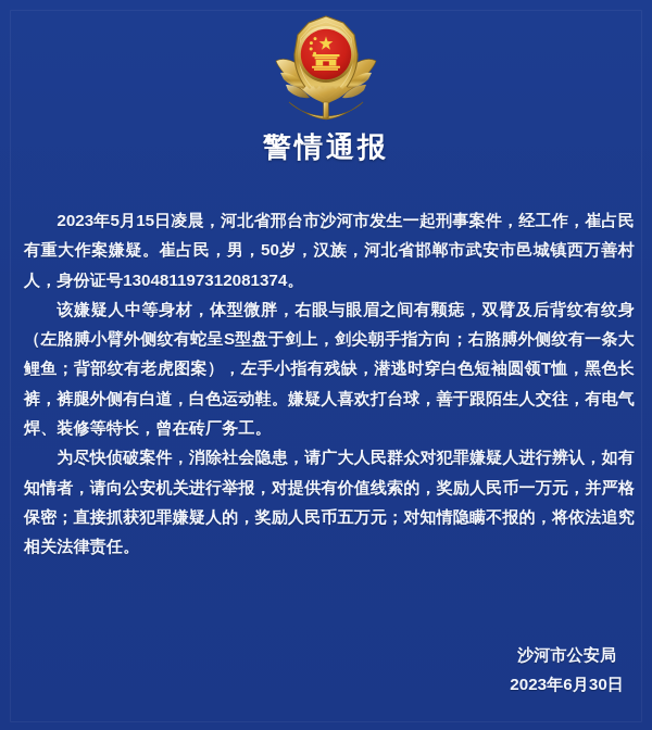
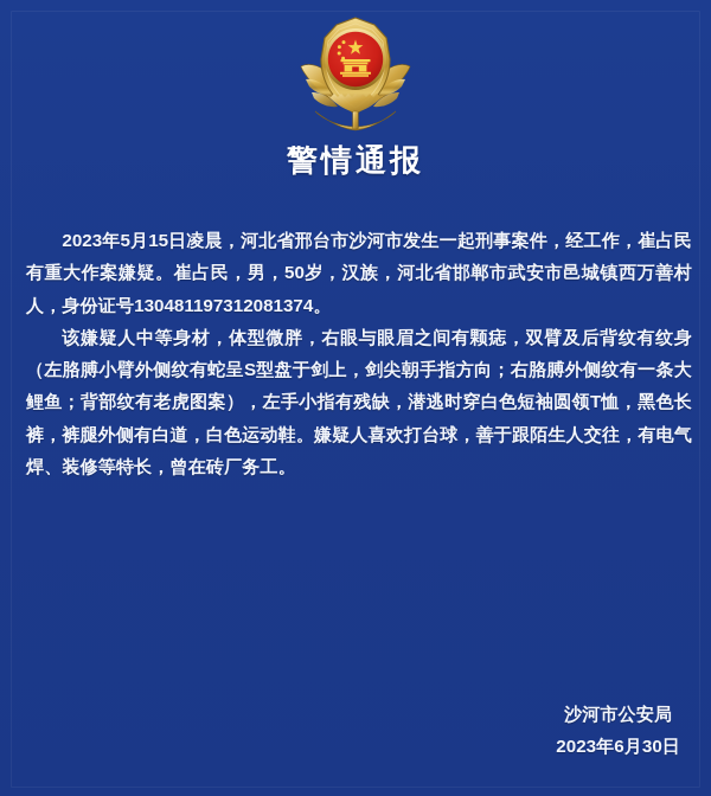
  警情通报
  2023年5月15日凌晨，河北省邢台市沙河市发生一起刑事案件，经工作，崔占民有重大作案嫌疑。崔占民，男，50岁，汉族，河北省邯郸市武安市邑城镇西万善村人，身份证号130481197312081374。
  该嫌疑人中等身材，体型微胖，右眼与眼眉之间有颗痣，双臂及后背纹有纹身（左胳膊小臂外侧纹有蛇呈S型盘于剑上，剑尖朝手指方向；右胳膊外侧纹有一条大鲤鱼；背部纹有老虎图案），左手小指有残缺，潜逃时穿白色短袖圆领T恤，黑色长裤，裤腿外侧有白道，白色运动鞋。嫌疑人喜欢打台球，善于跟陌生人交往，有电气焊、装修等特长，曾在砖厂务工。
- 为尽快侦破案件，消除社会隐患，请广大人民群众对犯罪嫌疑人进行辨认，如有知情者，请向公安机关进行举报，对提供有价值线索的，奖励人民币一万元，并严格保密；直接抓获犯罪嫌疑人的，奖励人民币五万元；对知情隐瞒不报的，将依法追究相关法律责任。
  沙河市公安局
  2023年6月30日
